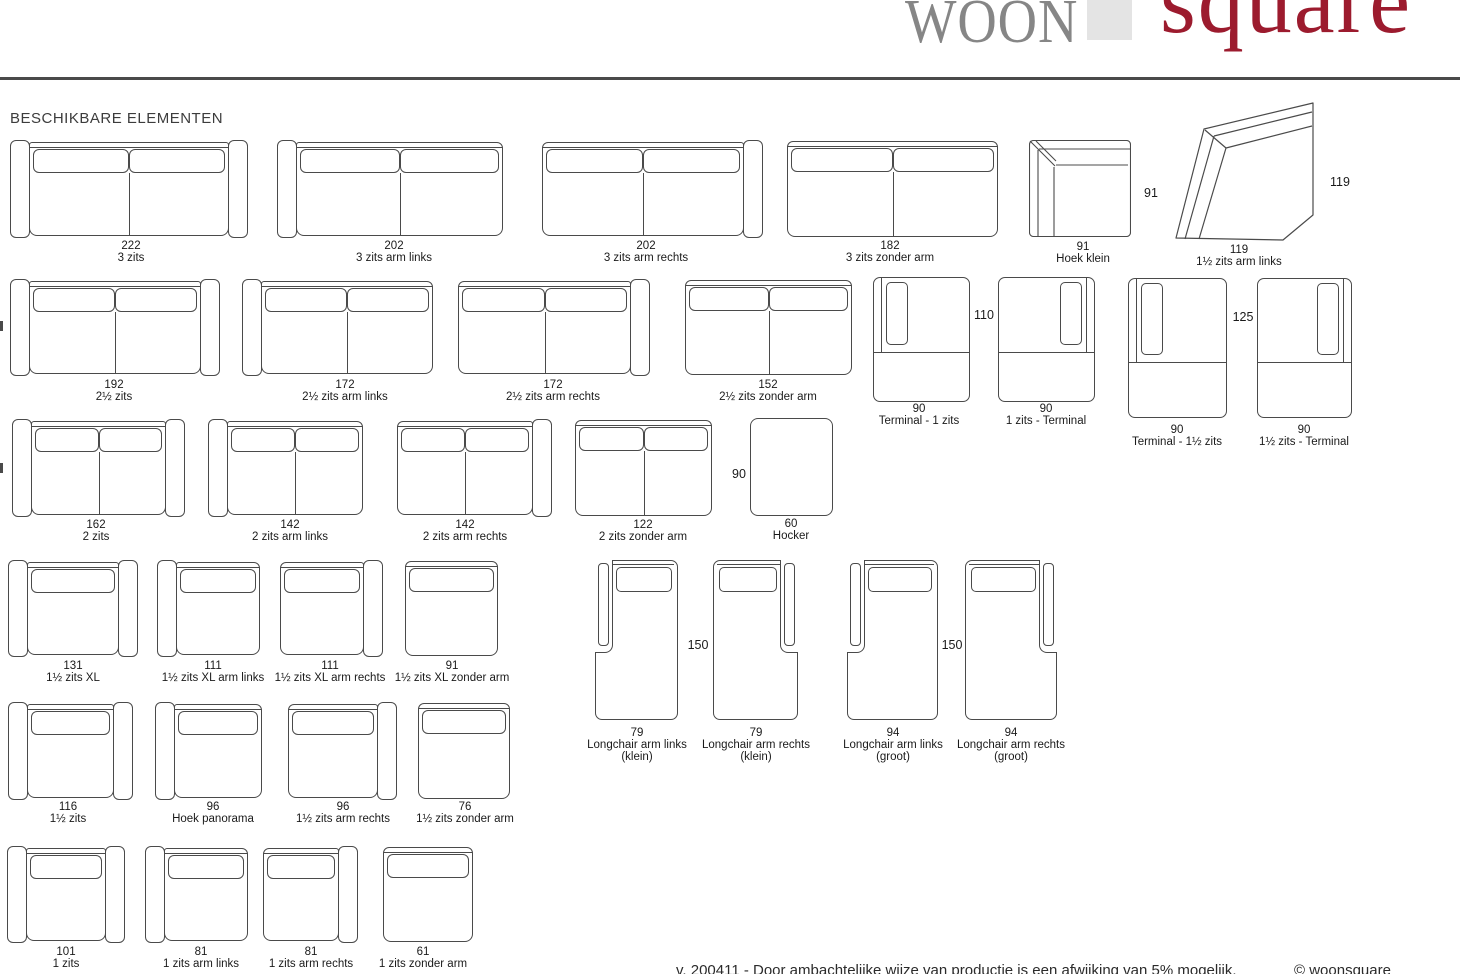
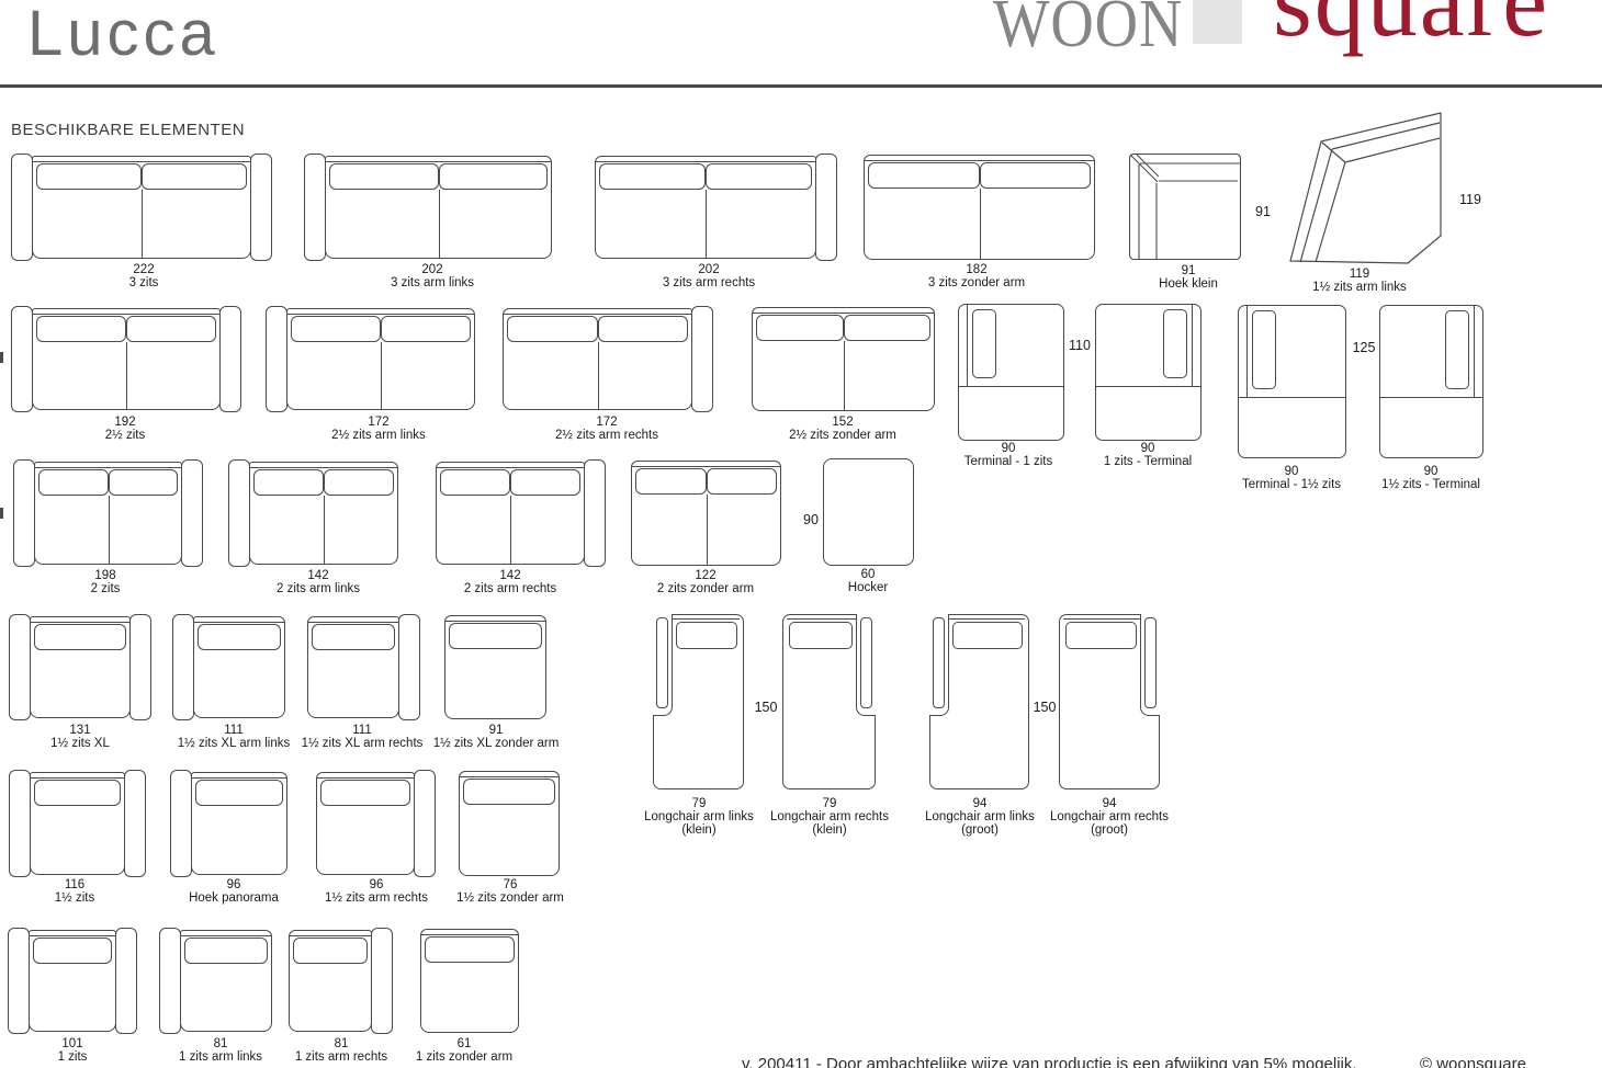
+ Lucca
  WOON
  square
  BESCHIKBARE ELEMENTEN
  222
  3 zits
  202
  3 zits arm links
  202
  3 zits arm rechts
  182
  3 zits zonder arm
  91
  Hoek klein
  91
  119
  1½ zits arm links
  119
  192
  2½ zits
  172
  2½ zits arm links
  172
  2½ zits arm rechts
  152
  2½ zits zonder arm
  90
  Terminal - 1 zits
  110
  90
  1 zits - Terminal
  90
  Terminal - 1½ zits
  125
  90
  1½ zits - Terminal
- 162
+ 198
  2 zits
  142
  2 zits arm links
  142
  2 zits arm rechts
  122
  2 zits zonder arm
  60
  Hocker
  90
  131
  1½ zits XL
  111
  1½ zits XL arm links
  111
  1½ zits XL arm rechts
  91
  1½ zits XL zonder arm
  79
  Longchair arm links
  (klein)
  150
  79
  Longchair arm rechts
  (klein)
  94
  Longchair arm links
  (groot)
  150
  94
  Longchair arm rechts
  (groot)
  116
  1½ zits
  96
  Hoek panorama
  96
  1½ zits arm rechts
  76
  1½ zits zonder arm
  101
  1 zits
  81
  1 zits arm links
  81
  1 zits arm rechts
  61
  1 zits zonder arm
  v. 200411 - Door ambachtelijke wijze van productie is een afwijking van 5% mogelijk.
  © woonsquare
